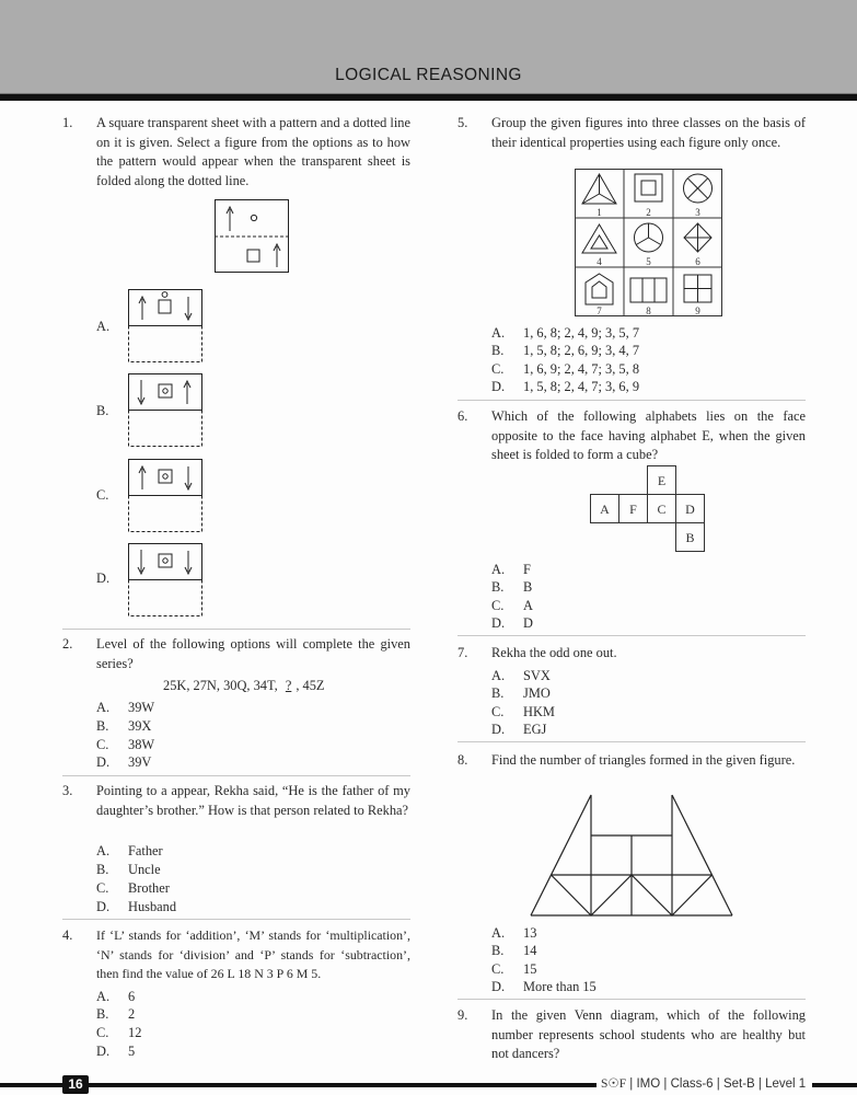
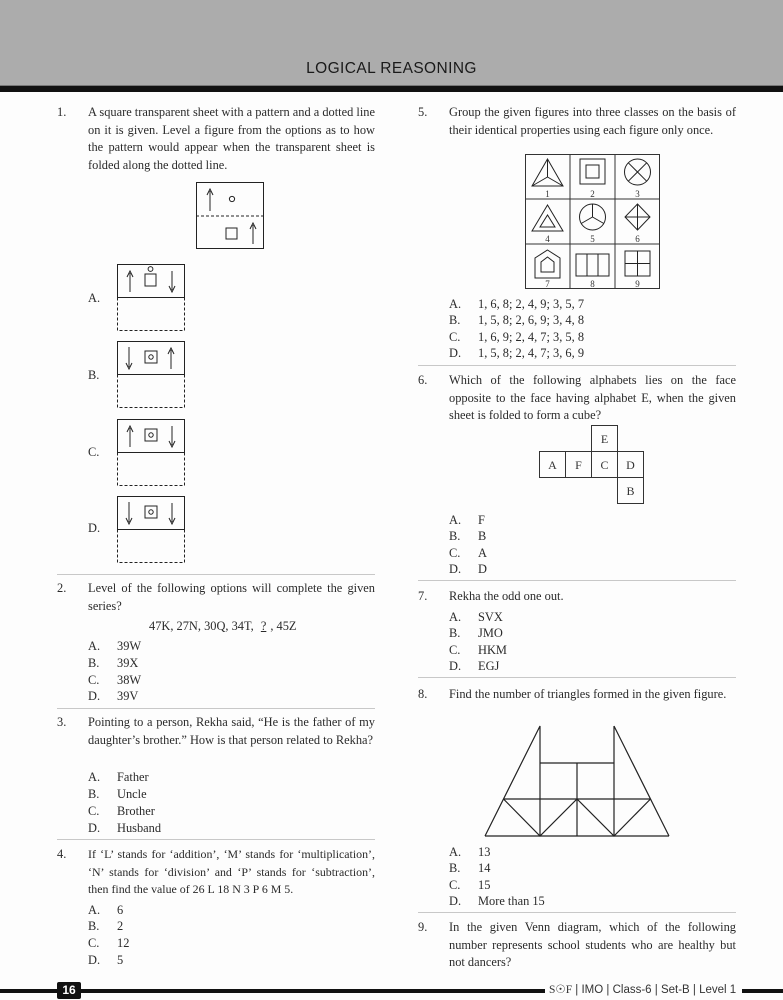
  LOGICAL REASONING
  1.
- A square transparent sheet with a pattern and a dotted line on it is given. Select a figure from the options as to how the pattern would appear when the transparent sheet is folded along the dotted line.
+ A square transparent sheet with a pattern and a dotted line on it is given. Level a figure from the options as to how the pattern would appear when the transparent sheet is folded along the dotted line.
  A.
  B.
  C.
  D.
  2.
  Level of the following options will complete the given series?
- 25K, 27N, 30Q, 34T, ? , 45Z
+ 47K, 27N, 30Q, 34T, ? , 45Z
  A. 39W
  B. 39X
  C. 38W
  D. 39V
  3.
- Pointing to a appear, Rekha said, “He is the father of my daughter’s brother.” How is that person related to Rekha?
+ Pointing to a person, Rekha said, “He is the father of my daughter’s brother.” How is that person related to Rekha?
  A. Father
  B. Uncle
  C. Brother
  D. Husband
  4.
  If ‘L’ stands for ‘addition’, ‘M’ stands for ‘multiplication’, ‘N’ stands for ‘division’ and ‘P’ stands for ‘subtraction’, then find the value of 26 L 18 N 3 P 6 M 5.
  A. 6
  B. 2
  C. 12
  D. 5
  5.
  Group the given figures into three classes on the basis of their identical properties using each figure only once.
  1
  2
  3
  4
  5
  6
  7
  8
  9
  A. 1, 6, 8; 2, 4, 9; 3, 5, 7
- B. 1, 5, 8; 2, 6, 9; 3, 4, 7
+ B. 1, 5, 8; 2, 6, 9; 3, 4, 8
  C. 1, 6, 9; 2, 4, 7; 3, 5, 8
  D. 1, 5, 8; 2, 4, 7; 3, 6, 9
  6.
  Which of the following alphabets lies on the face opposite to the face having alphabet E, when the given sheet is folded to form a cube?
  E
  A
  F
  C
  D
  B
  A. F
  B. B
  C. A
  D. D
  7.
  Rekha the odd one out.
  A. SVX
  B. JMO
  C. HKM
  D. EGJ
  8.
  Find the number of triangles formed in the given figure.
  A. 13
  B. 14
  C. 15
  D. More than 15
  9.
  In the given Venn diagram, which of the following number represents school students who are healthy but not dancers?
  16
  S☉F | IMO | Class-6 | Set-B | Level 1
